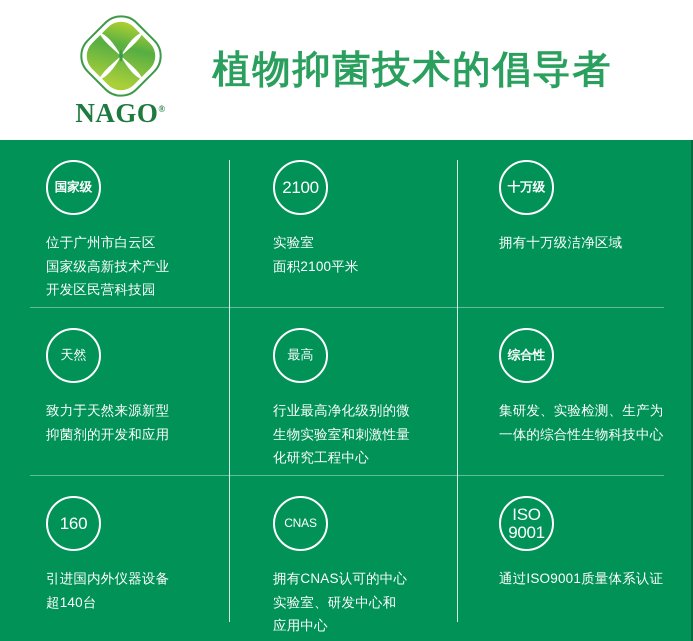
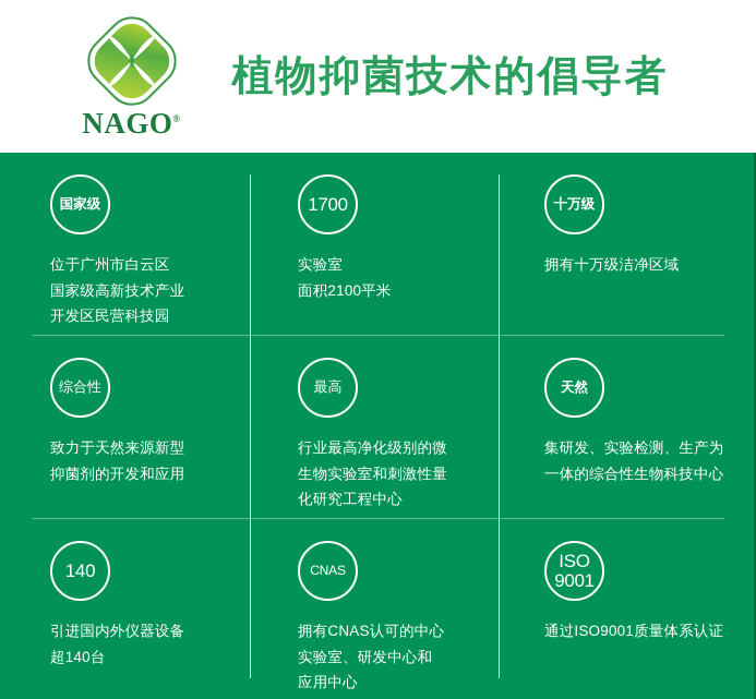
  NAGO®
  植物抑菌技术的倡导者
  国家级
  位于广州市白云区
  国家级高新技术产业
  开发区民营科技园
- 2100
+ 1700
  实验室
  面积2100平米
  十万级
  拥有十万级洁净区域
- 天然
+ 综合性
  致力于天然来源新型
  抑菌剂的开发和应用
  最高
  行业最高净化级别的微
  生物实验室和刺激性量
  化研究工程中心
- 综合性
+ 天然
  集研发、实验检测、生产为
  一体的综合性生物科技中心
- 160
+ 140
  引进国内外仪器设备
  超140台
  CNAS
  拥有CNAS认可的中心
  实验室、研发中心和
  应用中心
  ISO
  9001
  通过ISO9001质量体系认证
